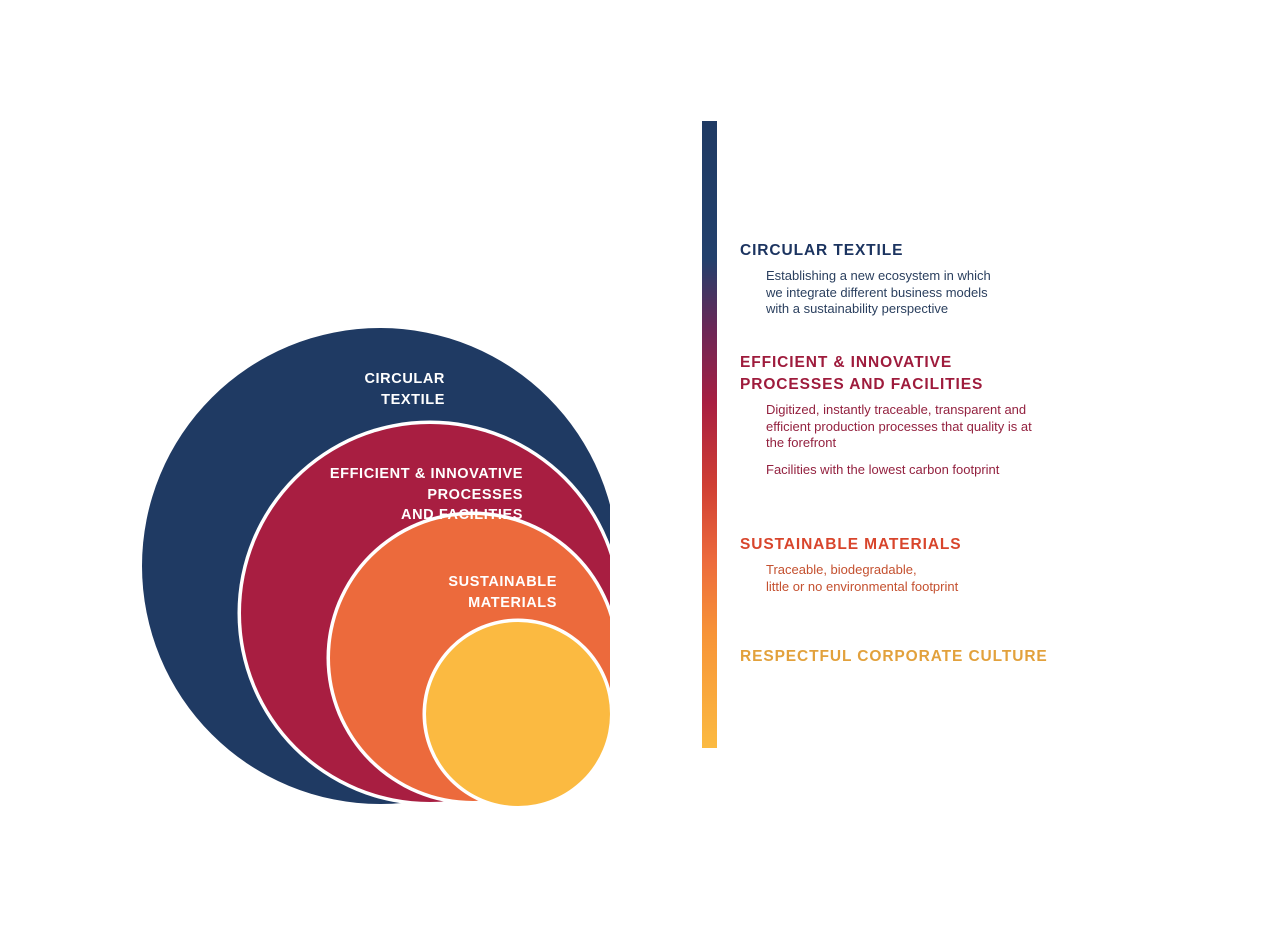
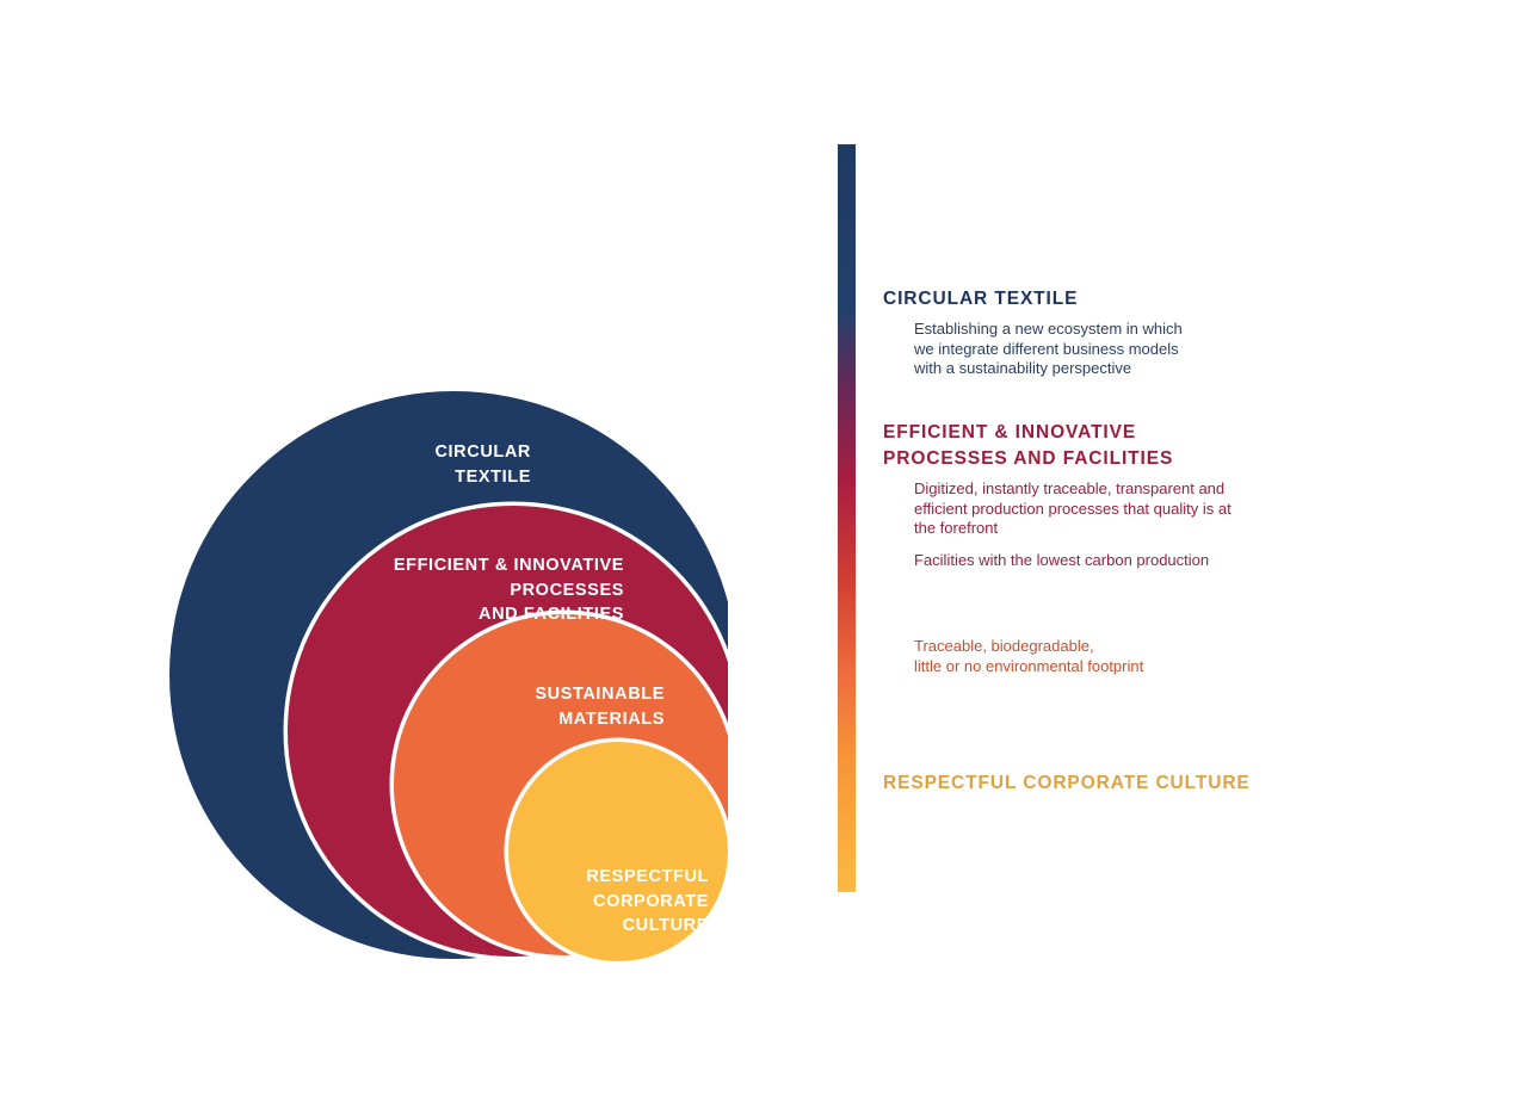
  CIRCULAR
  TEXTILE
  EFFICIENT & INNOVATIVE
  PROCESSES
  AND FACILITIES
  SUSTAINABLE
  MATERIALS
+ RESPECTFUL
+ CORPORATE
+ CULTURE
  CIRCULAR TEXTILE
  Establishing a new ecosystem in which
  we integrate different business models
  with a sustainability perspective
  EFFICIENT & INNOVATIVE
  PROCESSES AND FACILITIES
  Digitized, instantly traceable, transparent and
  efficient production processes that quality is at
  the forefront
- Facilities with the lowest carbon footprint
+ Facilities with the lowest carbon production
- SUSTAINABLE MATERIALS
  Traceable, biodegradable,
  little or no environmental footprint
  RESPECTFUL CORPORATE CULTURE
